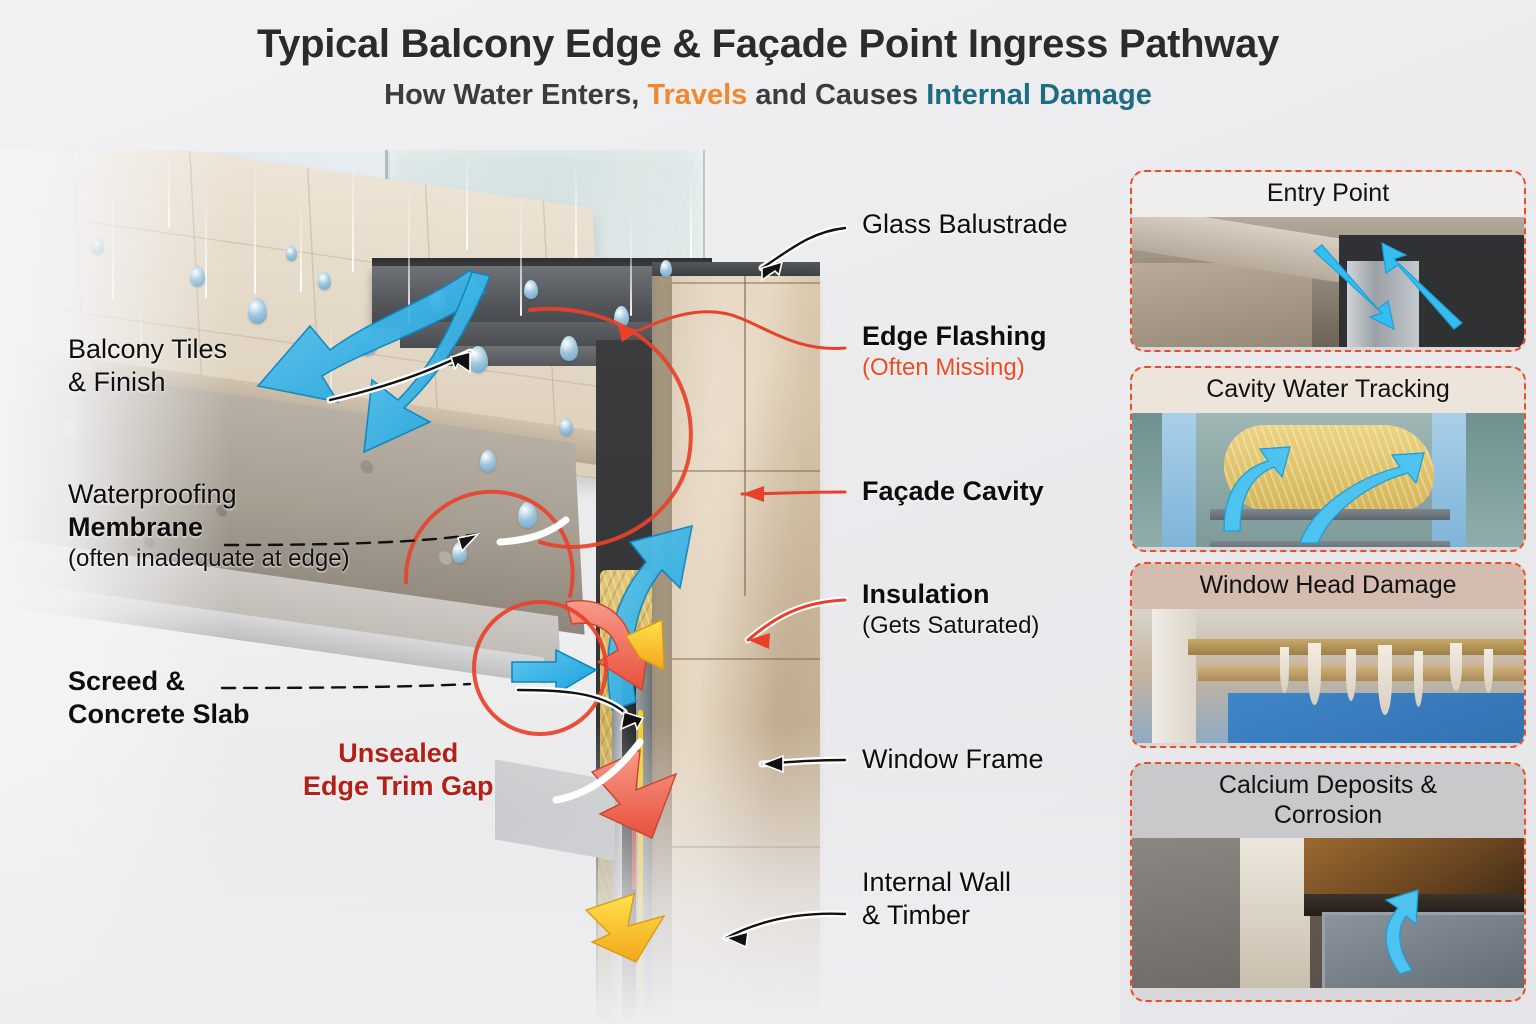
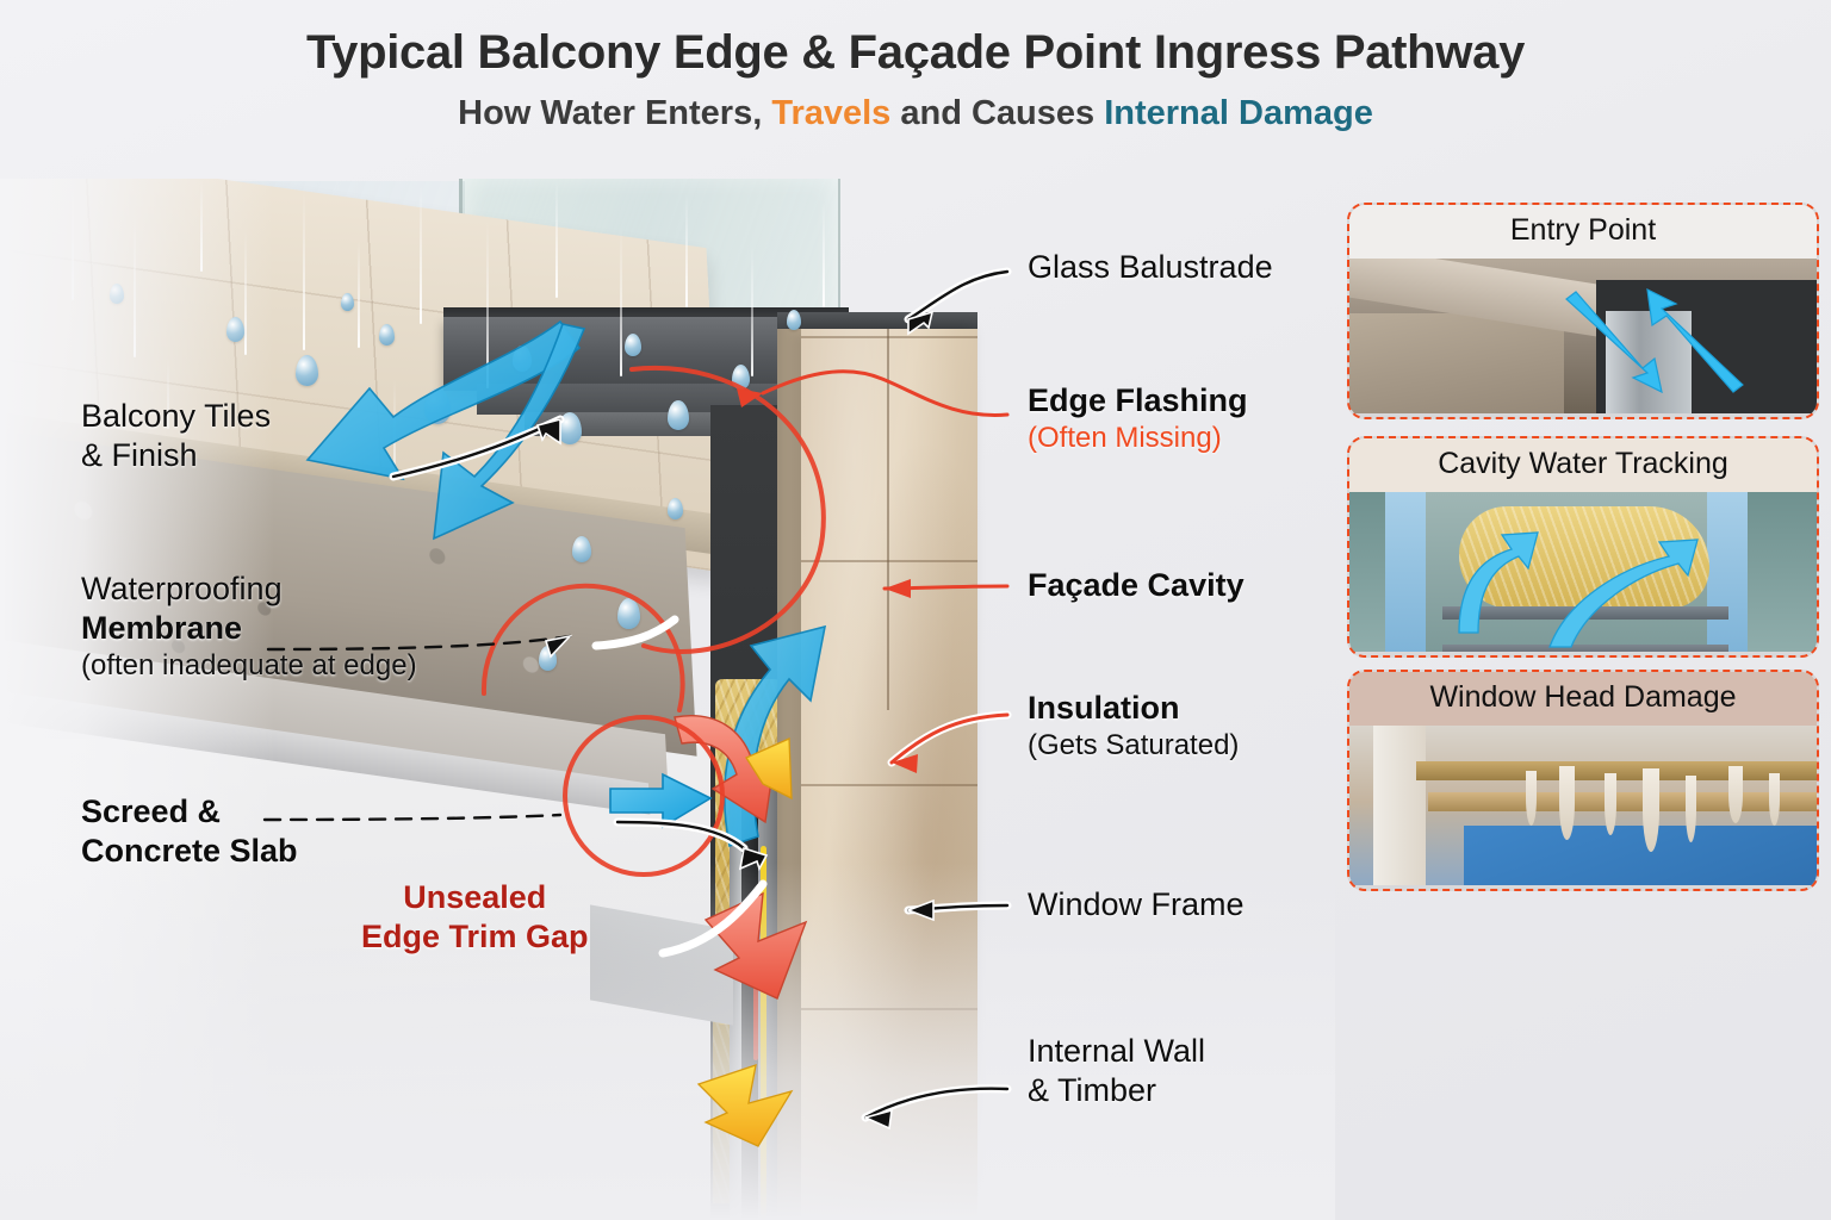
  Typical Balcony Edge & Façade Point Ingress Pathway
  How Water Enters, Travels and Causes Internal Damage
  Balcony Tiles
  & Finish
  Waterproofing
  Membrane
  (often inadequate at edge)
  Screed &
  Concrete Slab
  Unsealed
  Edge Trim Gap
  Glass Balustrade
  Edge Flashing
  (Often Missing)
  Façade Cavity
  Insulation
  (Gets Saturated)
  Window Frame
  Internal Wall
  & Timber
  Entry Point
  Cavity Water Tracking
  Window Head Damage
- Calcium Deposits &
- Corrosion
